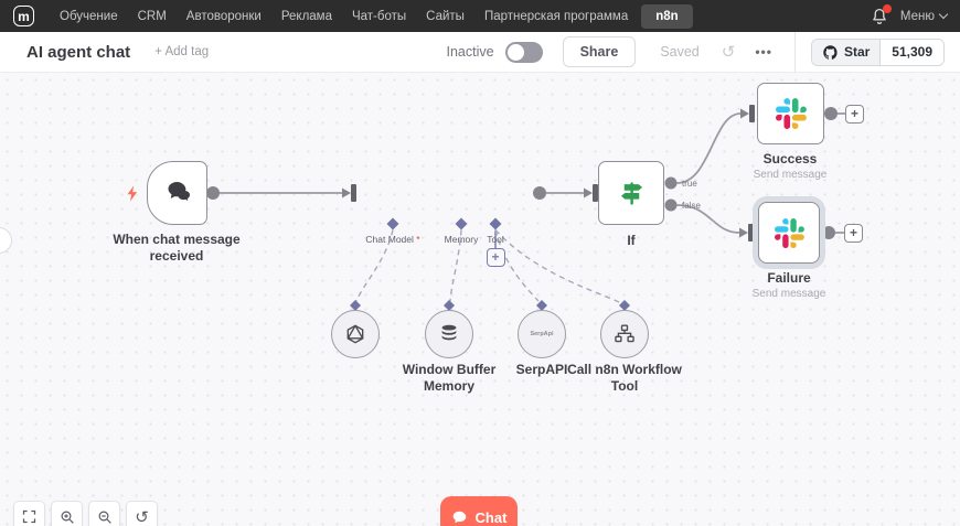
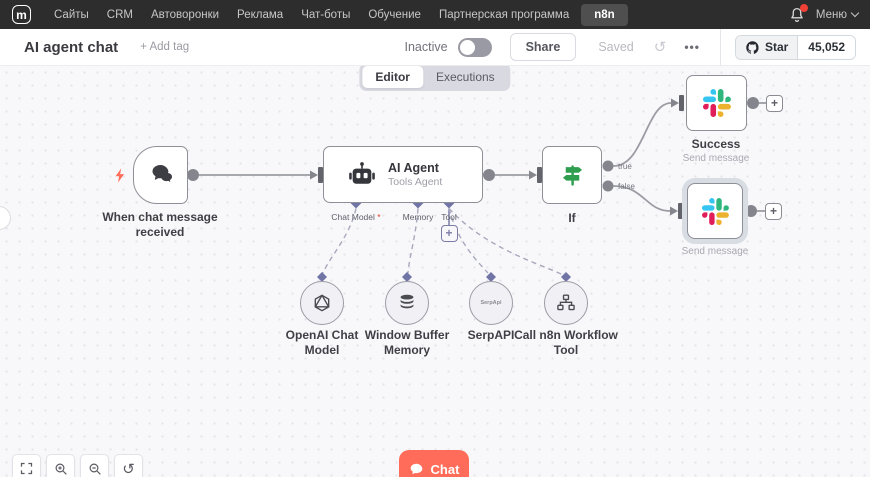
  m
- Обучение
+ Сайты
  CRM
  Автоворонки
  Реклама
  Чат-боты
- Сайты
+ Обучение
  Партнерская программа
  n8n
  Меню
  AI agent chat
  + Add tag
  Inactive
  Share
  Saved
  ↺
  •••
  Star
- 51,309
+ 45,052
+ Editor
+ Executions
  When chat message received
+ AI Agent
+ Tools Agent
  Chat Model *
  Memory
  Tool
  +
  If
  true
  false
  Success
  Send message
  +
- Failure
  Send message
  +
+ OpenAI Chat Model
  Window Buffer Memory
  SerpAPI
  Call n8n Workflow Tool
  ↺
  Chat
